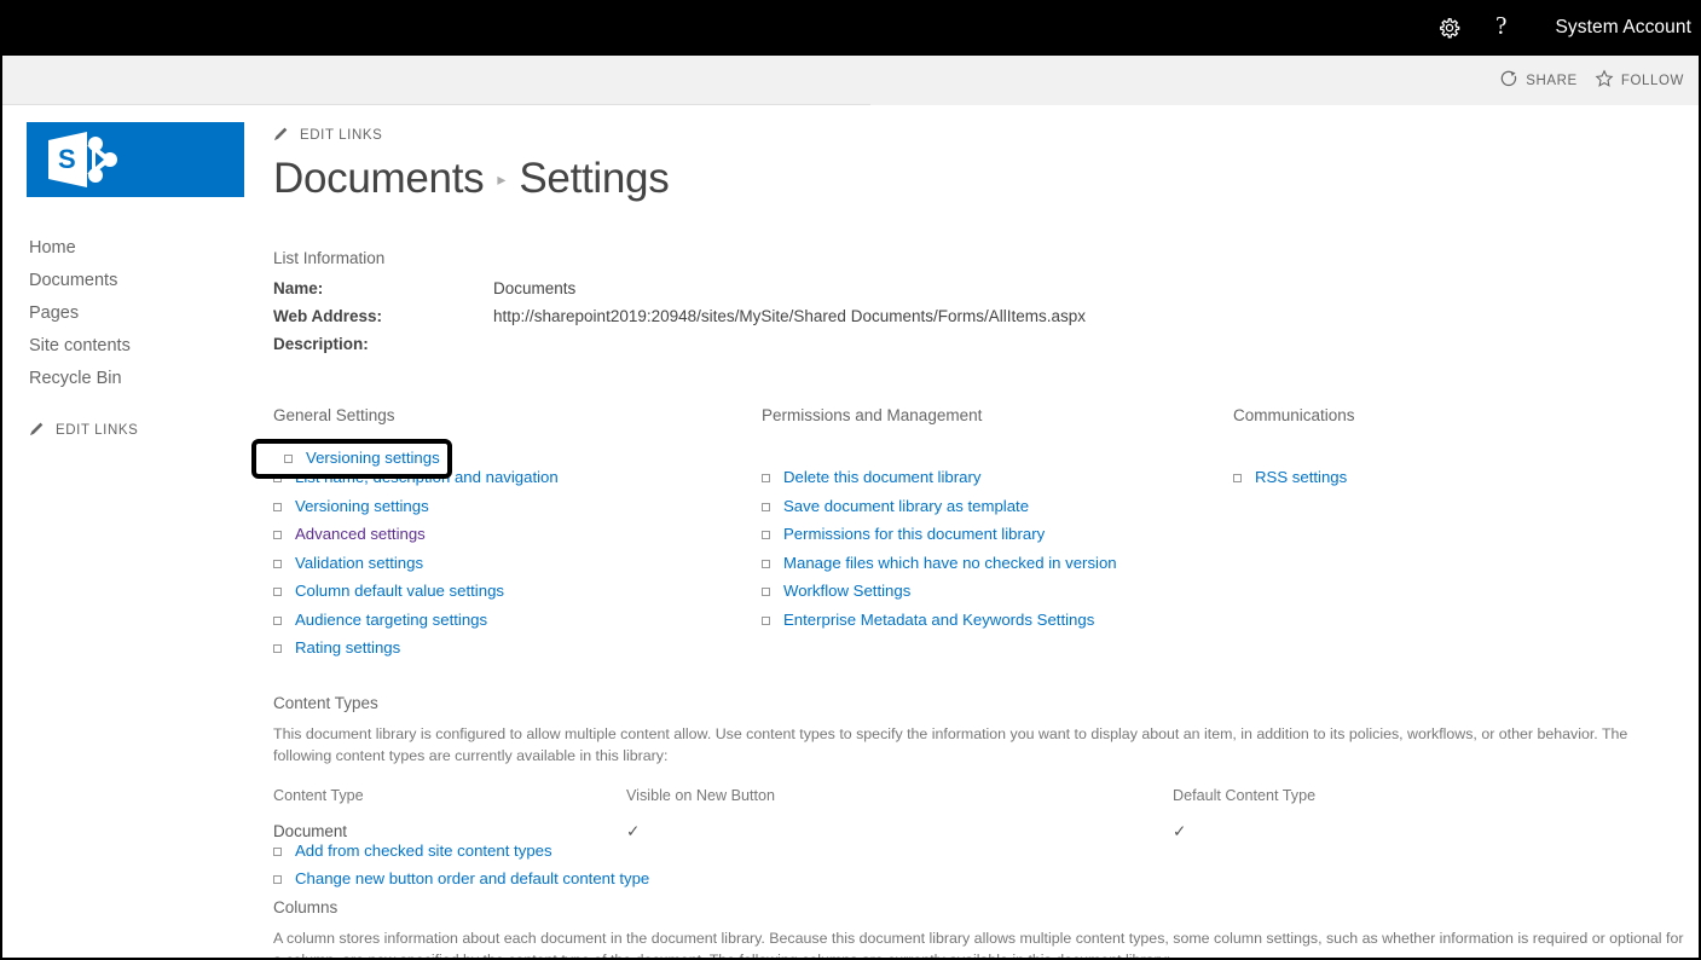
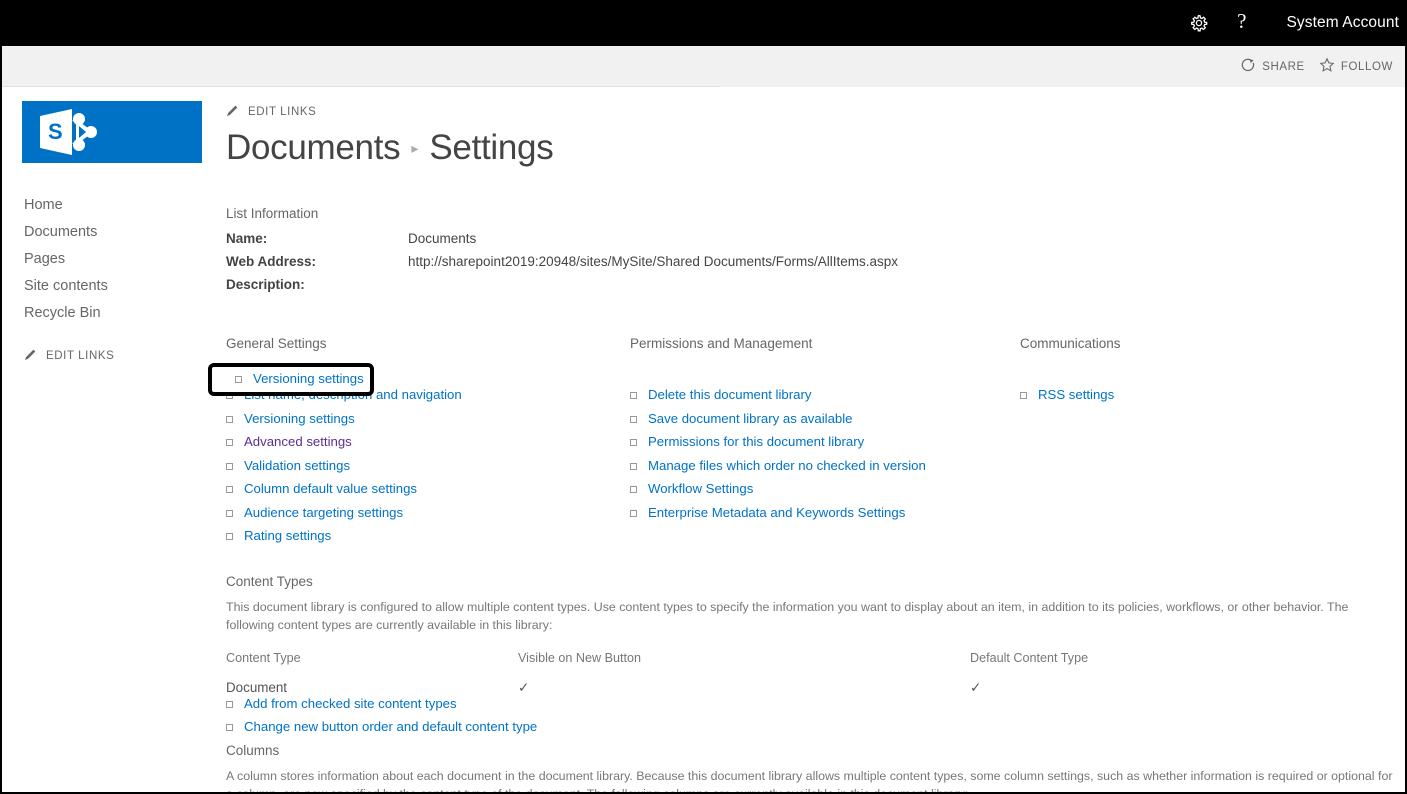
  ?
  System Account
  SHARE
  FOLLOW
  S
  Home
  Documents
  Pages
  Site contents
  Recycle Bin
  EDIT LINKS
  EDIT LINKS
  Documents
  ▸
  Settings
  List Information
  Name:	Documents
  Web Address:	http://sharepoint2019:20948/sites/MySite/Shared Documents/Forms/AllItems.aspx
  Description:
  General Settings
  Versioning settings
  Advanced settings
  Validation settings
  Column default value settings
  Audience targeting settings
  Rating settings
  Permissions and Management
  Delete this document library
- Save document library as template
+ Save document library as available
  Permissions for this document library
- Manage files which have no checked in version
+ Manage files which order no checked in version
  Workflow Settings
  Enterprise Metadata and Keywords Settings
  Communications
  RSS settings
  Content Types
- This document library is configured to allow multiple content allow. Use content types to specify the information you want to display about an item, in addition to its policies, workflows, or other behavior. The following content types are currently available in this library:
+ This document library is configured to allow multiple content types. Use content types to specify the information you want to display about an item, in addition to its policies, workflows, or other behavior. The following content types are currently available in this library:
  Content Type	Visible on New Button	Default Content Type
  Document	✓	✓
  Add from checked site content types
  Change new button order and default content type
  Columns
  Versioning settings
